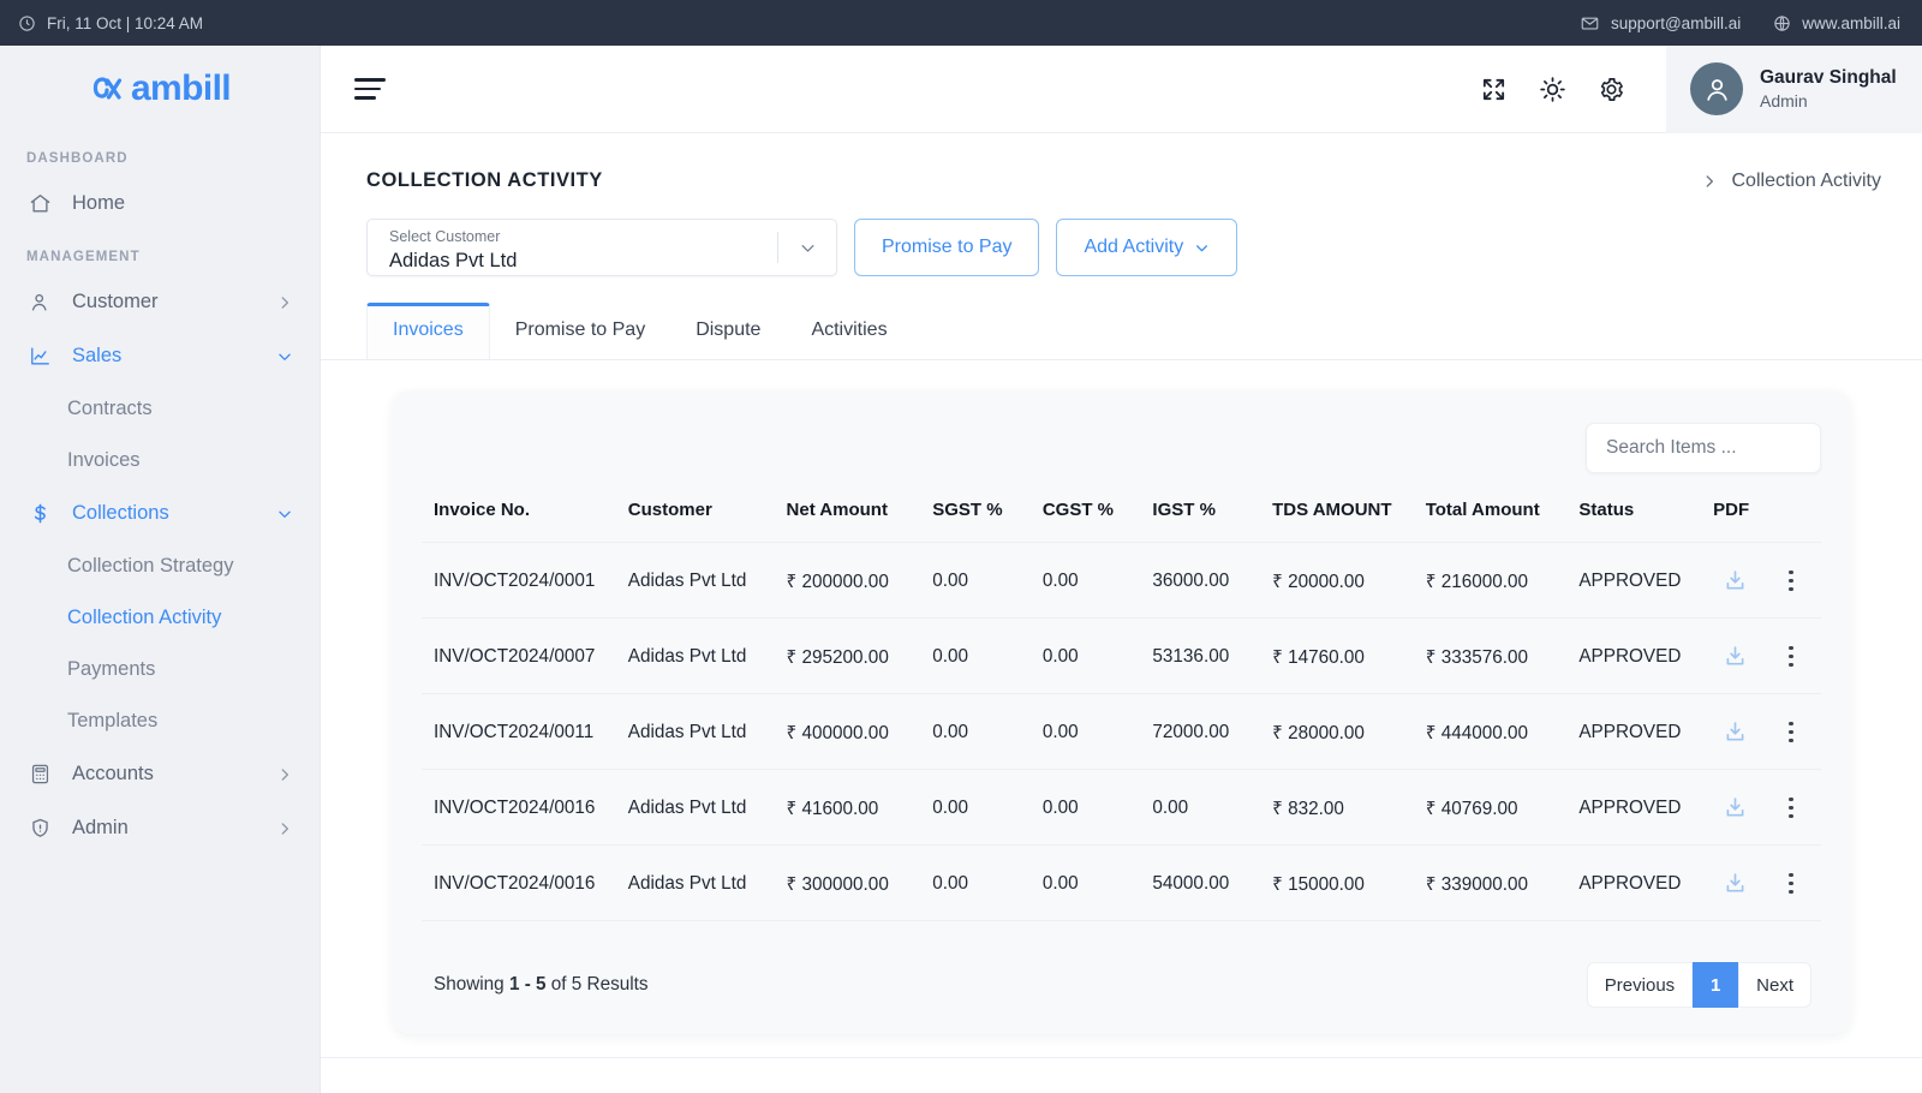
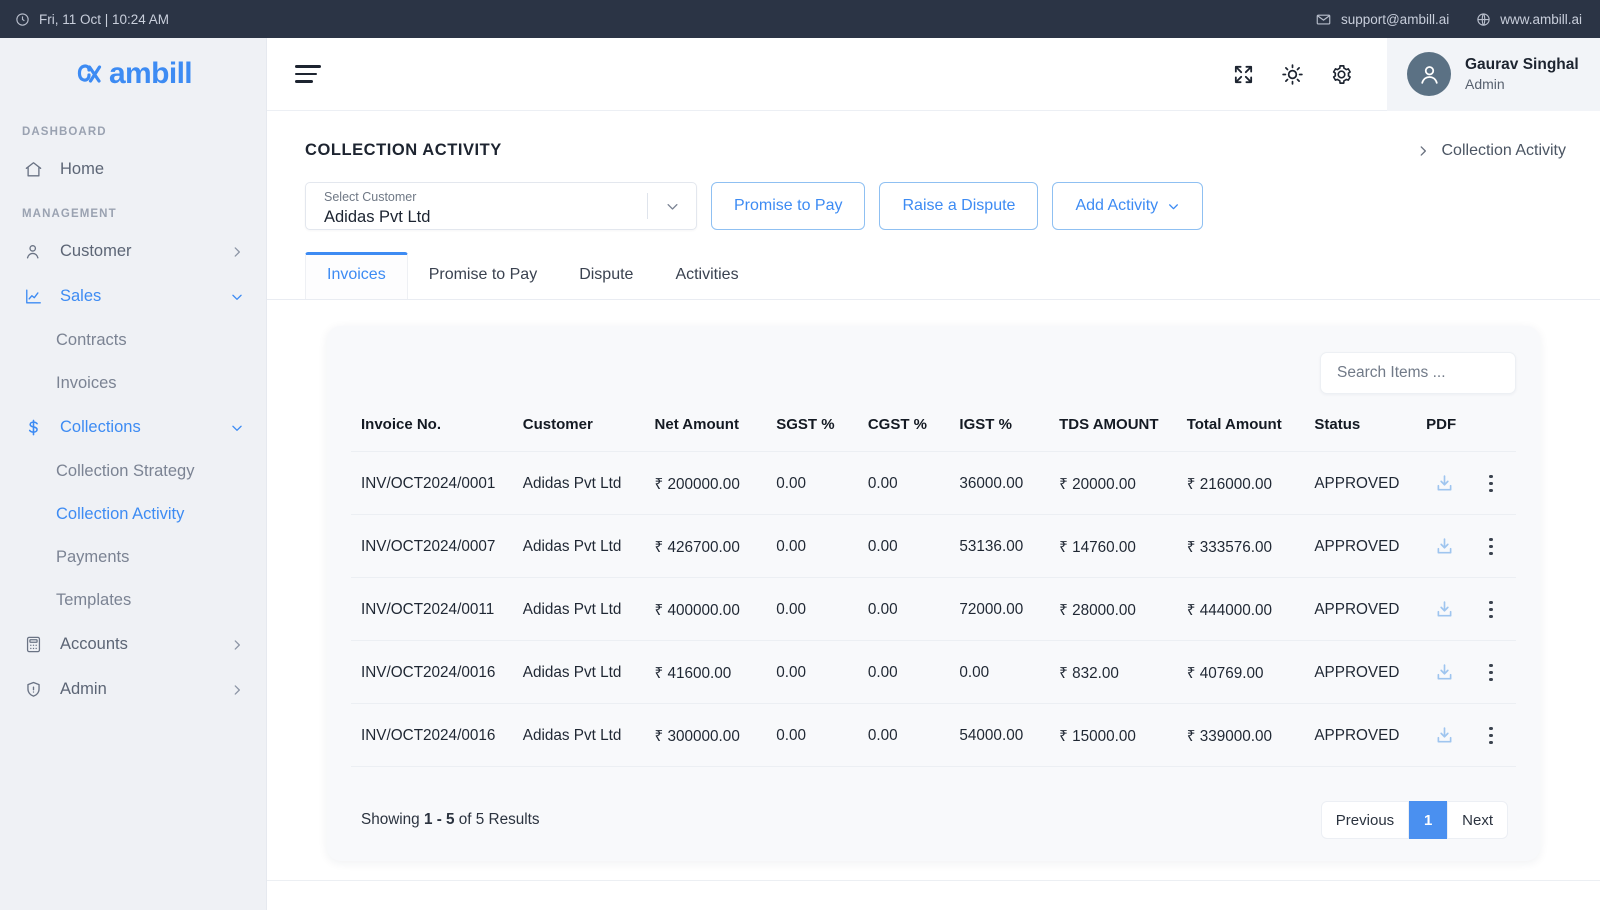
  Fri, 11 Oct | 10:24 AM
  support@ambill.ai
  www.ambill.ai
  ambill
  DASHBOARD
  Home
  MANAGEMENT
  Customer
  Sales
  Contracts
  Invoices
  Collections
  Collection Strategy
  Collection Activity
  Payments
  Templates
  Accounts
  Admin
  Gaurav Singhal
  Admin
  COLLECTION ACTIVITY
  Collection Activity
  Select Customer
  Adidas Pvt Ltd
  Promise to Pay
+ Raise a Dispute
  Add Activity
  Invoices
  Promise to Pay
  Dispute
  Activities
  Search Items ...
  Invoice No.	Customer	Net Amount	SGST %	CGST %	IGST %	TDS AMOUNT	Total Amount	Status	PDF
  INV/OCT2024/0001	Adidas Pvt Ltd	₹ 200000.00	0.00	0.00	36000.00	₹ 20000.00	₹ 216000.00	APPROVED
- INV/OCT2024/0007	Adidas Pvt Ltd	₹ 295200.00	0.00	0.00	53136.00	₹ 14760.00	₹ 333576.00	APPROVED
+ INV/OCT2024/0007	Adidas Pvt Ltd	₹ 426700.00	0.00	0.00	53136.00	₹ 14760.00	₹ 333576.00	APPROVED
  INV/OCT2024/0011	Adidas Pvt Ltd	₹ 400000.00	0.00	0.00	72000.00	₹ 28000.00	₹ 444000.00	APPROVED
  INV/OCT2024/0016	Adidas Pvt Ltd	₹ 41600.00	0.00	0.00	0.00	₹ 832.00	₹ 40769.00	APPROVED
  INV/OCT2024/0016	Adidas Pvt Ltd	₹ 300000.00	0.00	0.00	54000.00	₹ 15000.00	₹ 339000.00	APPROVED
  Showing 1 - 5 of 5 Results
  Previous
  1
  Next
